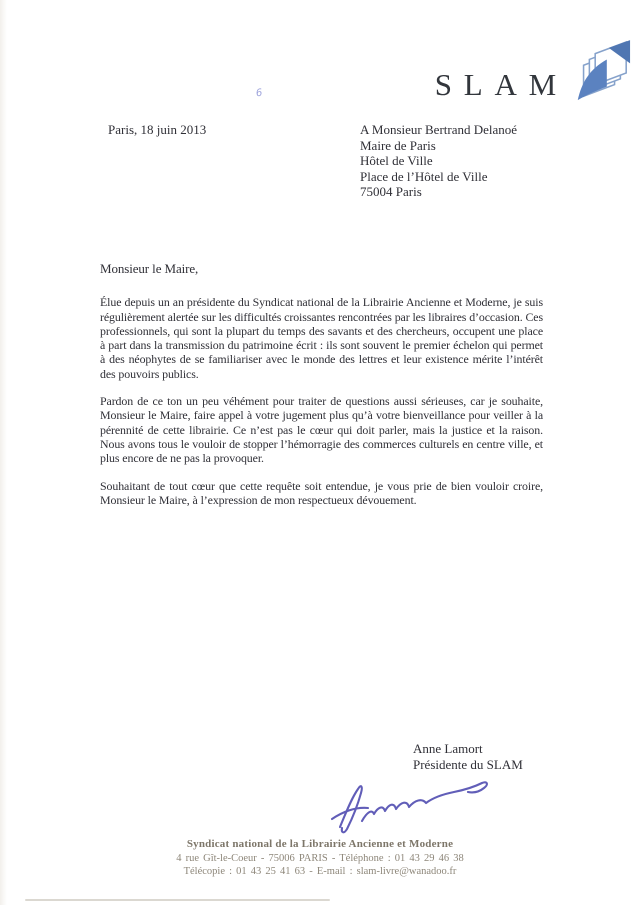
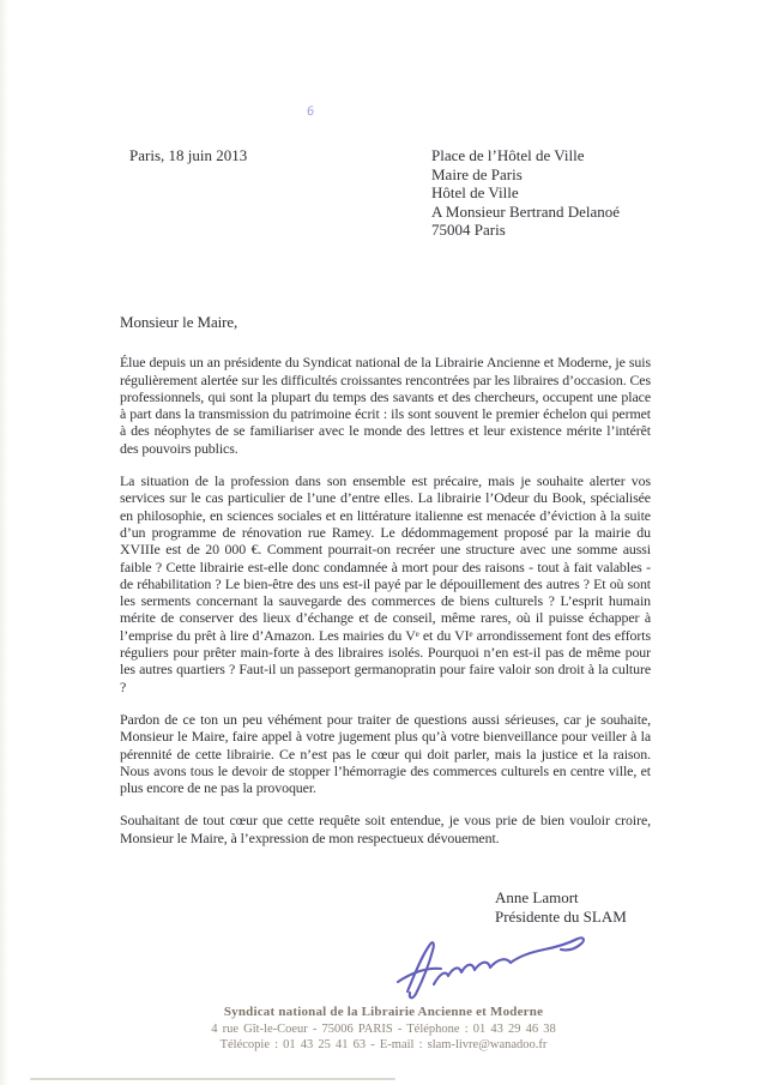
- SLAM
  Paris, 18 juin 2013
- A Monsieur Bertrand Delanoé
+ Place de l’Hôtel de Ville
  Maire de Paris
  Hôtel de Ville
- Place de l’Hôtel de Ville
+ A Monsieur Bertrand Delanoé
  75004 Paris
  Monsieur le Maire,
  Élue depuis un an présidente du Syndicat national de la Librairie Ancienne et Moderne, je suis régulièrement alertée sur les difficultés croissantes rencontrées par les libraires d’occasion. Ces professionnels, qui sont la plupart du temps des savants et des chercheurs, occupent une place à part dans la transmission du patrimoine écrit : ils sont souvent le premier échelon qui permet à des néophytes de se familiariser avec le monde des lettres et leur existence mérite l’intérêt des pouvoirs publics.
+ La situation de la profession dans son ensemble est précaire, mais je souhaite alerter vos services sur le cas particulier de l’une d’entre elles. La librairie l’Odeur du Book, spécialisée en philosophie, en sciences sociales et en littérature italienne est menacée d’éviction à la suite d’un programme de rénovation rue Ramey. Le dédommagement proposé par la mairie du XVIIIe est de 20 000 €. Comment pourrait-on recréer une structure avec une somme aussi faible ? Cette librairie est-elle donc condamnée à mort pour des raisons - tout à fait valables - de réhabilitation ? Le bien-être des uns est-il payé par le dépouillement des autres ? Et où sont les serments concernant la sauvegarde des commerces de biens culturels ? L’esprit humain mérite de conserver des lieux d’échange et de conseil, même rares, où il puisse échapper à l’emprise du prêt à lire d’Amazon. Les mairies du Vᵉ et du VIᵉ arrondissement font des efforts réguliers pour prêter main-forte à des libraires isolés. Pourquoi n’en est-il pas de même pour les autres quartiers ? Faut-il un passeport germanopratin pour faire valoir son droit à la culture ?
- Pardon de ce ton un peu véhément pour traiter de questions aussi sérieuses, car je souhaite, Monsieur le Maire, faire appel à votre jugement plus qu’à votre bienveillance pour veiller à la pérennité de cette librairie. Ce n’est pas le cœur qui doit parler, mais la justice et la raison. Nous avons tous le vouloir de stopper l’hémorragie des commerces culturels en centre ville, et plus encore de ne pas la provoquer.
+ Pardon de ce ton un peu véhément pour traiter de questions aussi sérieuses, car je souhaite, Monsieur le Maire, faire appel à votre jugement plus qu’à votre bienveillance pour veiller à la pérennité de cette librairie. Ce n’est pas le cœur qui doit parler, mais la justice et la raison. Nous avons tous le devoir de stopper l’hémorragie des commerces culturels en centre ville, et plus encore de ne pas la provoquer.
  Souhaitant de tout cœur que cette requête soit entendue, je vous prie de bien vouloir croire, Monsieur le Maire, à l’expression de mon respectueux dévouement.
  Anne Lamort
  Présidente du SLAM
  Syndicat national de la Librairie Ancienne et Moderne
  4 rue Gît-le-Coeur - 75006 PARIS - Téléphone : 01 43 29 46 38
  Télécopie : 01 43 25 41 63 - E-mail : slam-livre@wanadoo.fr
